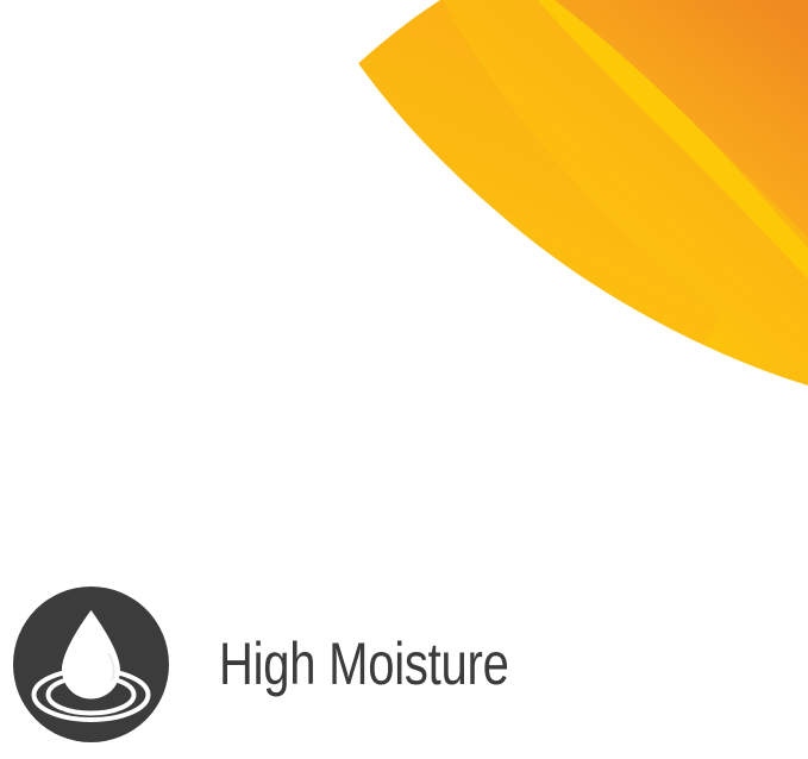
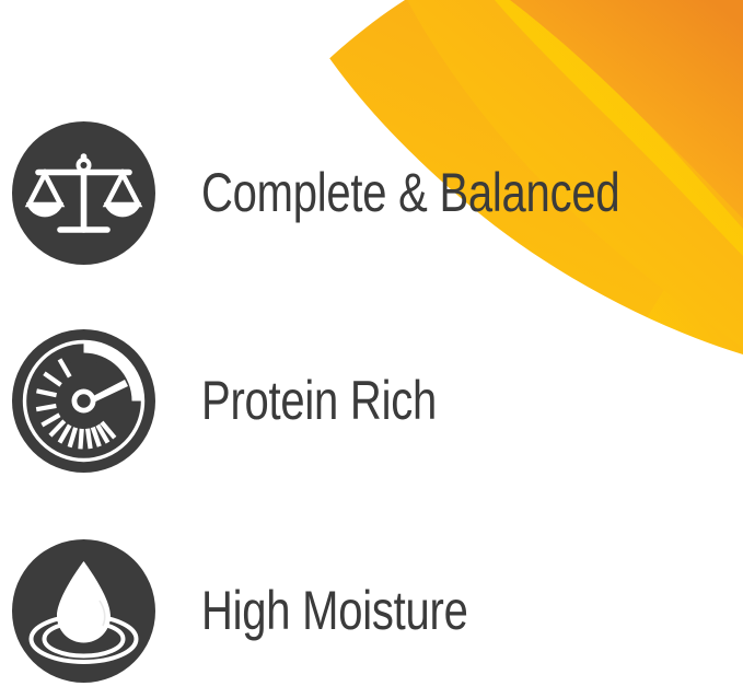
+ Complete & Balanced
+ Protein Rich
  High Moisture
